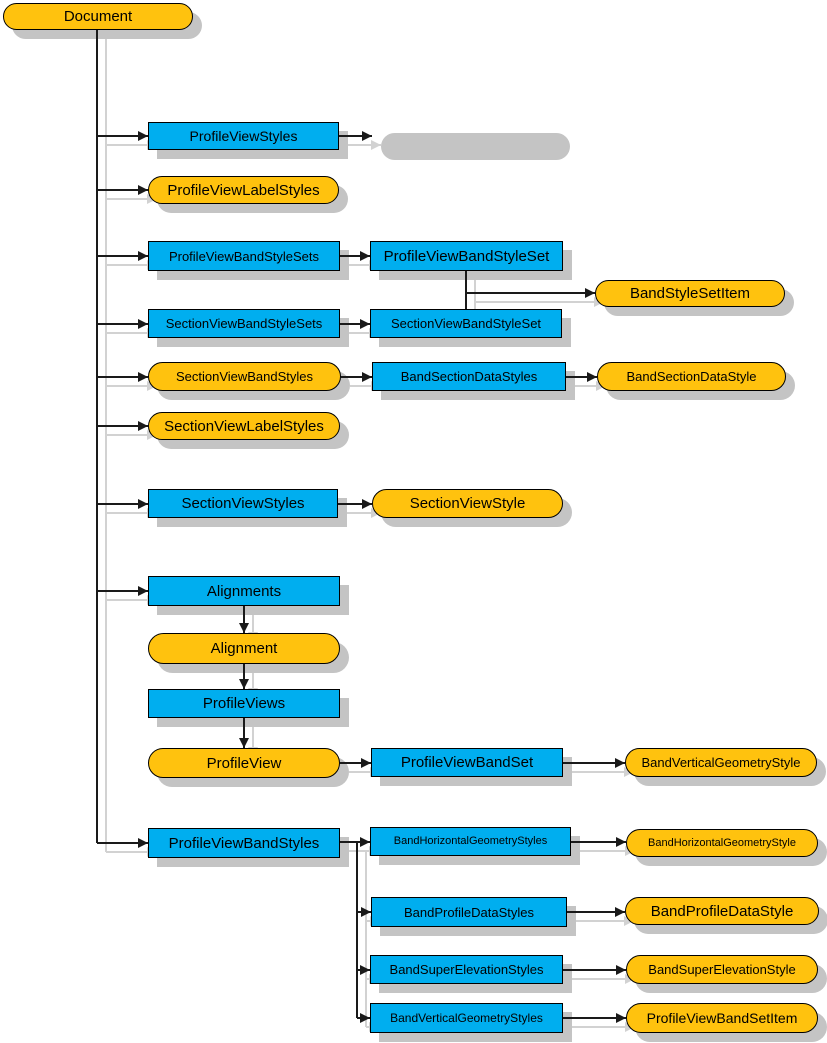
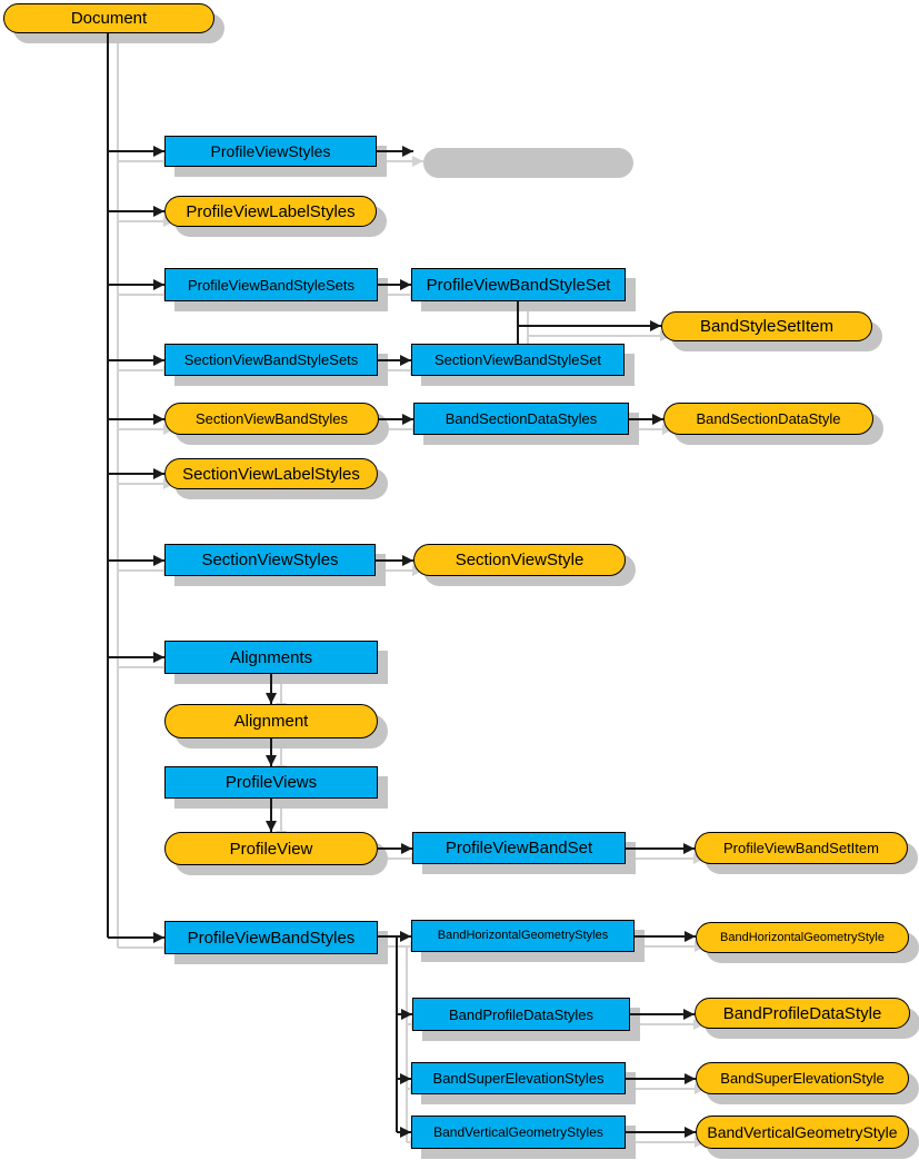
  Document
  ProfileViewStyles
  ProfileViewLabelStyles
  ProfileViewBandStyleSets
  ProfileViewBandStyleSet
  SectionViewBandStyleSets
  SectionViewBandStyleSet
  BandStyleSetItem
  SectionViewBandStyles
  BandSectionDataStyles
  BandSectionDataStyle
  SectionViewLabelStyles
  SectionViewStyles
  SectionViewStyle
  Alignments
  Alignment
  ProfileViews
  ProfileView
  ProfileViewBandSet
- BandVerticalGeometryStyle
+ ProfileViewBandSetItem
  ProfileViewBandStyles
  BandHorizontalGeometryStyles
  BandHorizontalGeometryStyle
  BandProfileDataStyles
  BandProfileDataStyle
  BandSuperElevationStyles
  BandSuperElevationStyle
  BandVerticalGeometryStyles
- ProfileViewBandSetItem
+ BandVerticalGeometryStyle
